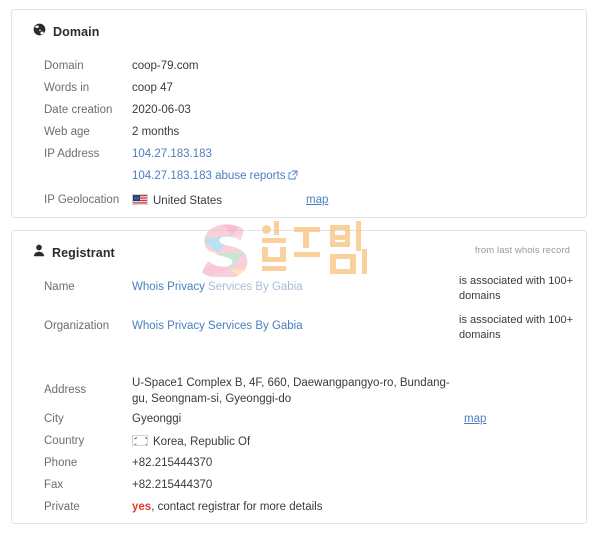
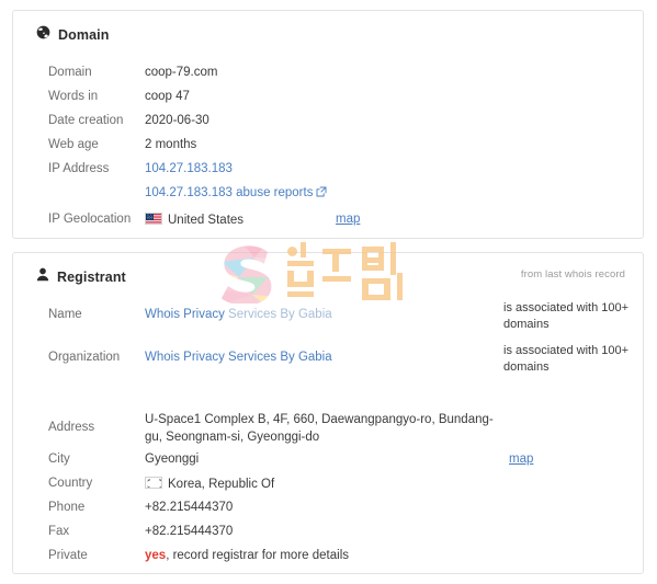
  Domain
  Domain
  coop-79.com
  Words in
  coop 47
  Date creation
- 2020-06-03
+ 2020-06-30
  Web age
  2 months
  IP Address
  104.27.183.183
  104.27.183.183 abuse reports
  IP Geolocation
  United States
  map
  Registrant
  from last whois record
  Name
  Whois Privacy Services By Gabia
  is associated with 100+ domains
  Organization
  Whois Privacy Services By Gabia
  is associated with 100+ domains
  Address
  U-Space1 Complex B, 4F, 660, Daewangpangyo-ro, Bundang-gu, Seongnam-si, Gyeonggi-do
  City
  Gyeonggi
  map
  Country
  Korea, Republic Of
  Phone
  +82.215444370
  Fax
  +82.215444370
  Private
- yes, contact registrar for more details
+ yes, record registrar for more details
